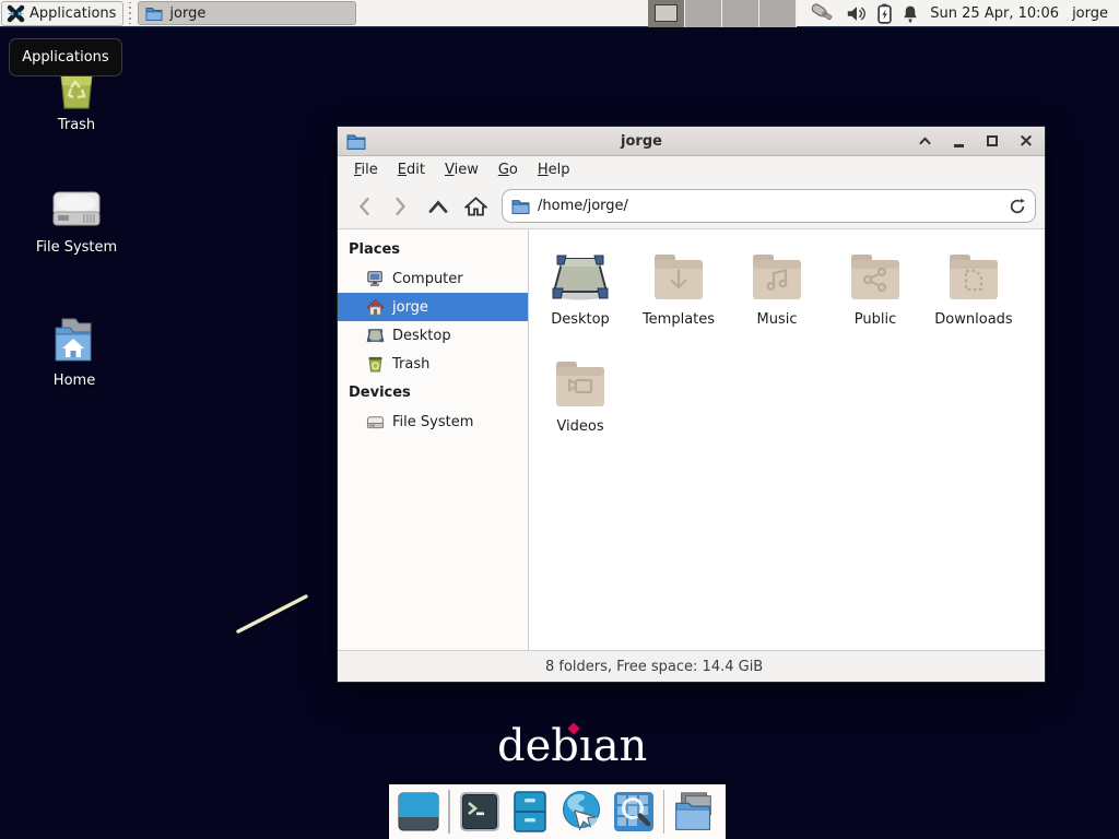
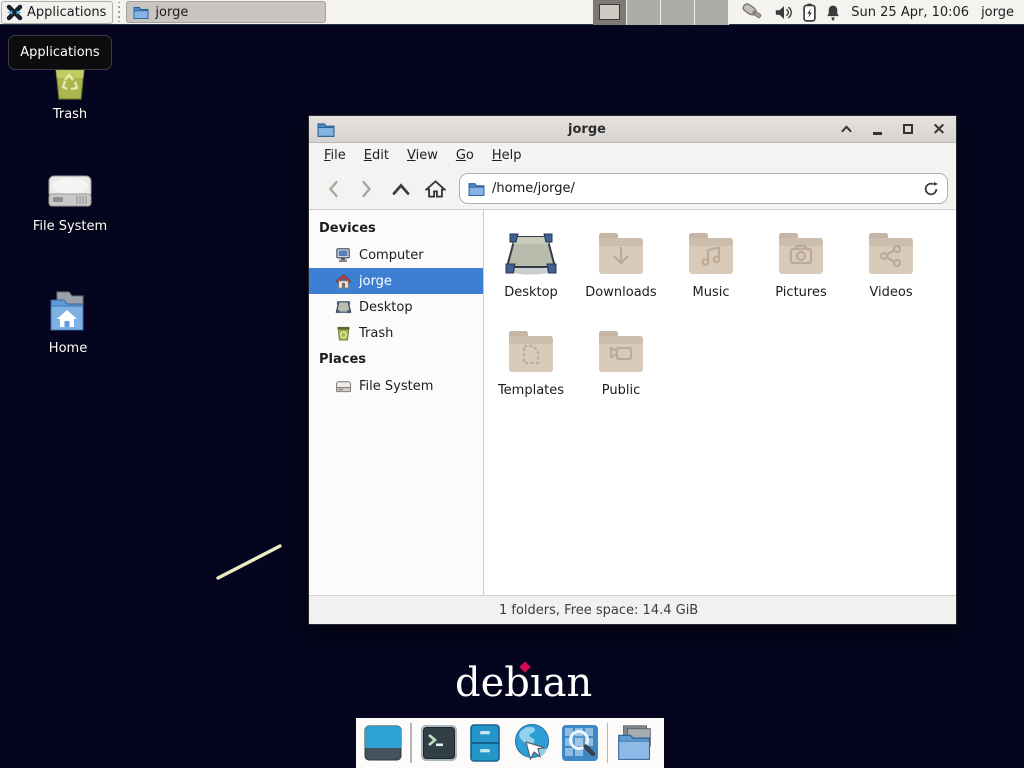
  Applications
  jorge
  Sun 25 Apr, 10:06
  jorge
  Applications
  Trash
  File System
  Home
  jorge
  ×
  File
  Edit
  View
  Go
  Help
  /home/jorge/
- Places
+ Devices
  Computer
  jorge
  Desktop
  Trash
- Devices
+ Places
  File System
  Desktop
- Templates
+ Downloads
  Music
+ Pictures
- Public
+ Videos
- Downloads
+ Templates
- Videos
+ Public
- 8 folders, Free space: 14.4 GiB
+ 1 folders, Free space: 14.4 GiB
  debıan
